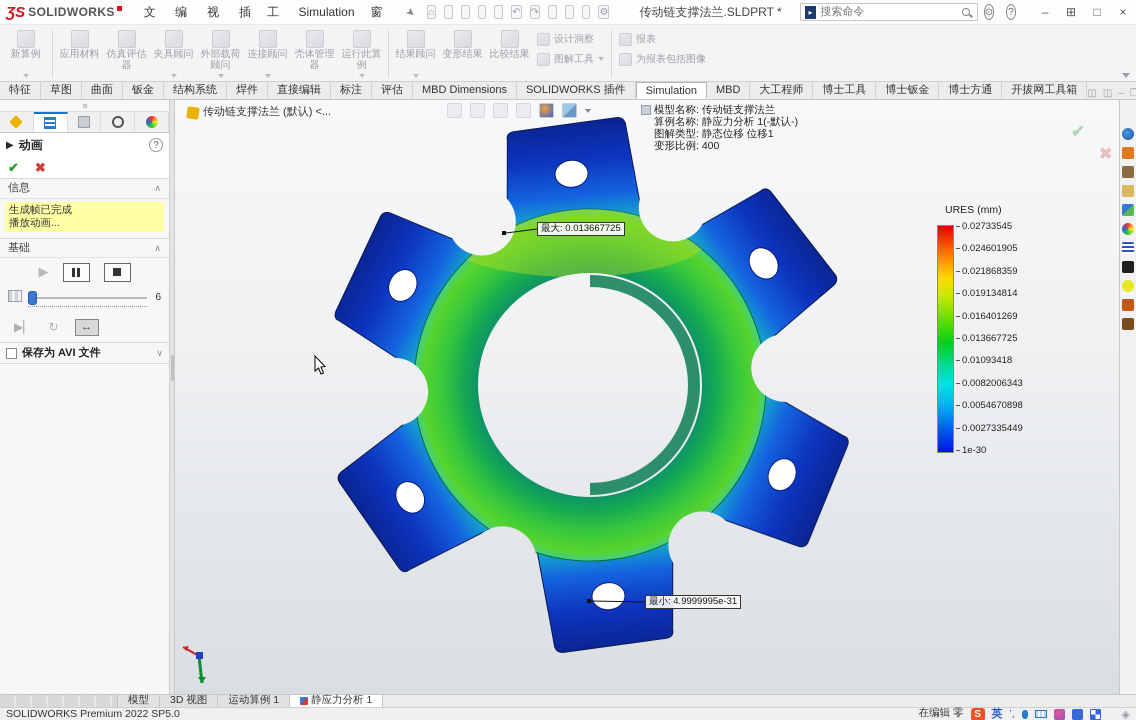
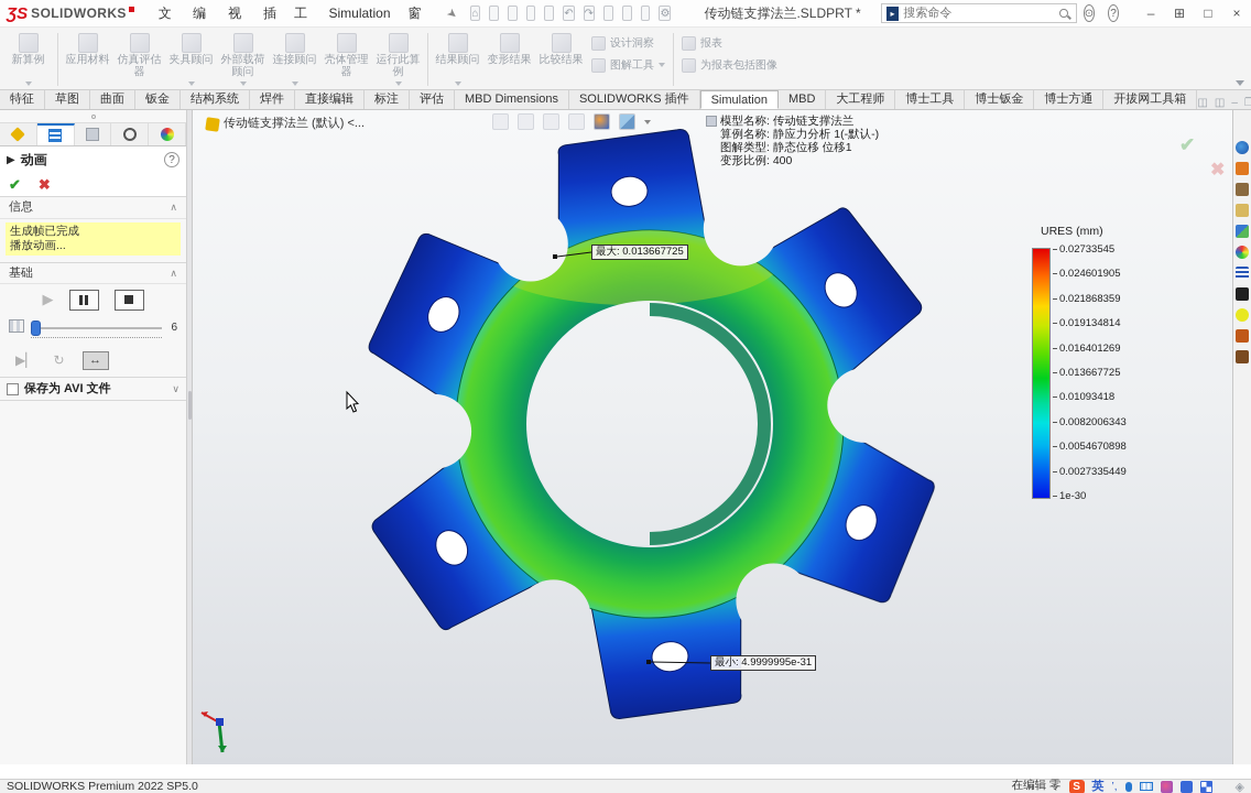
  ƷS
  SOLIDWORKS
  Simulation
  ⌂
  ↶
  ↷
  ⚙
  传动链支撑法兰.SLDPRT *
  ▸
  搜索命令
  ⊙
  ?
  –
  ⊞
  □
  ×
  新算例
  应用材料
  仿真评估器
  夹具顾问
  外部载荷顾问
  连接顾问
  壳体管理器
  运行此算例
  结果顾问
  变形结果
  比较结果
  设计洞察
  图解工具
  报表
  为报表包括图像
  特征
  草图
  曲面
  钣金
  结构系统
  焊件
  直接编辑
  标注
  评估
  MBD Dimensions
  SOLIDWORKS 插件
  Simulation
  MBD
  大工程师
  博士工具
  博士钣金
  博士方通
  开拔网工具箱
  ◫
  ◫
  –
  ❐
  ▶
  动画
  ?
  ✔
  ✖
  信息
  ∧
  生成帧已完成
  播放动画...
  基础
  ∧
  ▶
  6
  ▶▏
  ↻
  ↔
  保存为 AVI 文件
  ∨
  传动链支撑法兰 (默认) <...
  模型名称: 传动链支撑法兰
  算例名称: 静应力分析 1(-默认-)
  图解类型: 静态位移 位移1
  变形比例: 400
  ✔
  ✖
  最大: 0.013667725
  最小: 4.9999995e-31
  URES (mm)
  0.02733545
  0.024601905
  0.021868359
  0.019134814
  0.016401269
  0.013667725
  0.01093418
  0.0082006343
  0.0054670898
  0.0027335449
  1e-30
- 模型
- 3D 视图
- 运动算例 1
- 静应力分析 1
  SOLIDWORKS Premium 2022 SP5.0
  在编辑 零
  S
  英
  ’,
  ◈
